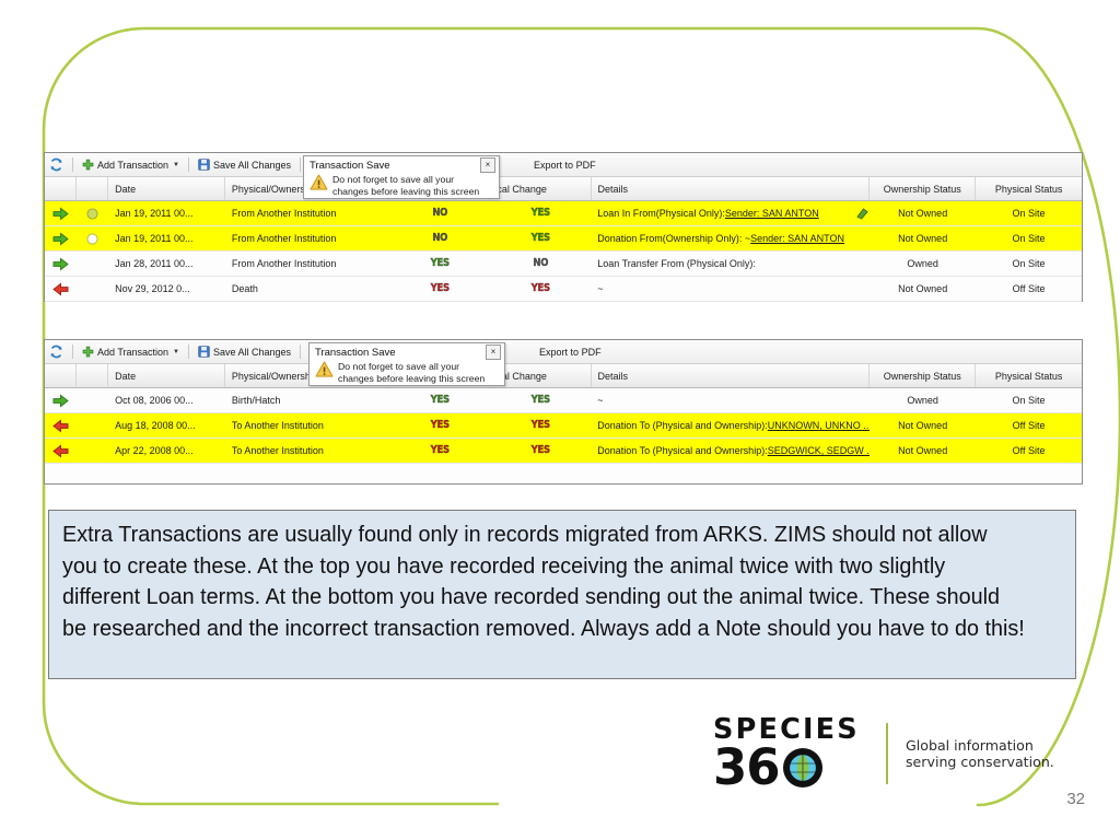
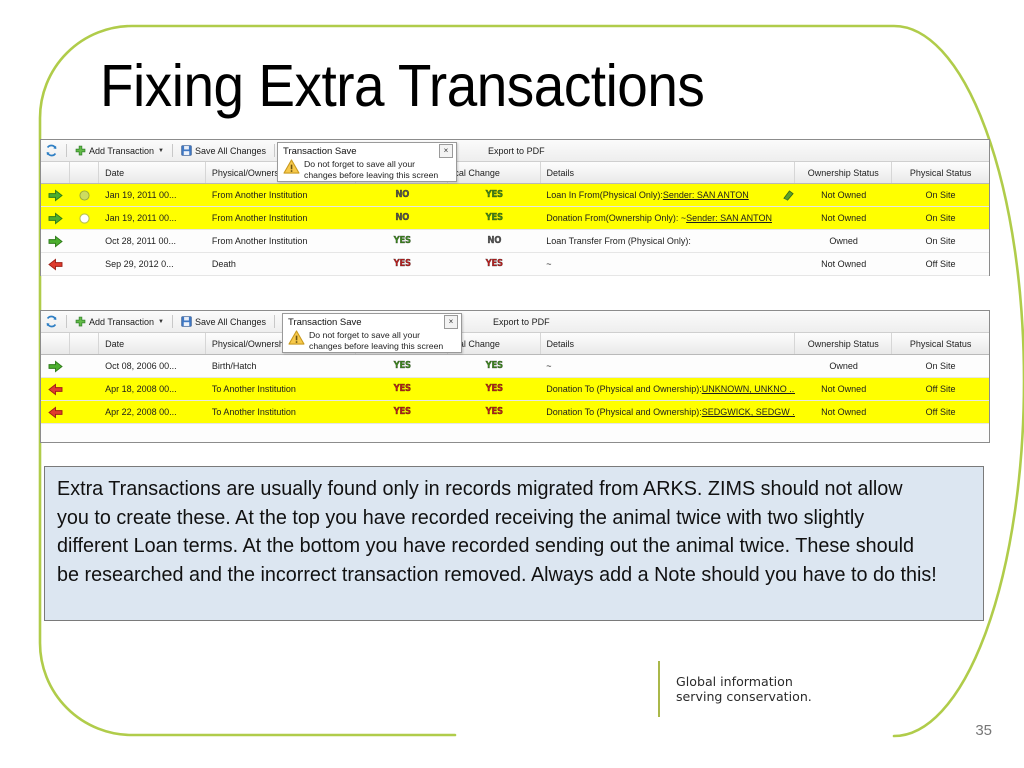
+ Fixing Extra Transactions
  Add Transaction
  Save All Changes
  Export to PDF
  Date
  al Change
  Details
  Ownership Status
  Physical Status
  Jan 19, 2011 00...
  From Another Institution
  NO
  YES
  Loan In From(Physical Only):
  Sender: SAN ANTON
  Not Owned
  On Site
  Jan 19, 2011 00...
  From Another Institution
  NO
  YES
  Donation From(Ownership Only): ~
  Sender: SAN ANTON
  Not Owned
  On Site
- Jan 28, 2011 00...
+ Oct 28, 2011 00...
  From Another Institution
  YES
  NO
  Loan Transfer From (Physical Only):
  Owned
  On Site
- Nov 29, 2012 0...
+ Sep 29, 2012 0...
  Death
  YES
  YES
  ~
  Not Owned
  Off Site
  Transaction Save
  ×
  Do not forget to save all your
  changes before leaving this screen
  Add Transaction
  Save All Changes
  Export to PDF
  Date
  l Change
  Details
  Ownership Status
  Physical Status
  Oct 08, 2006 00...
  Birth/Hatch
  YES
  YES
  ~
  Owned
  On Site
- Aug 18, 2008 00...
+ Apr 18, 2008 00...
  To Another Institution
  YES
  YES
  Donation To (Physical and Ownership):
  UNKNOWN, UNKNO ..
  Not Owned
  Off Site
  Apr 22, 2008 00...
  To Another Institution
  YES
  YES
  Donation To (Physical and Ownership):
  SEDGWICK, SEDGW .
  Not Owned
  Off Site
  Transaction Save
  ×
  Do not forget to save all your
  changes before leaving this screen
  Extra Transactions are usually found only in records migrated from ARKS. ZIMS should not allow you to create these. At the top you have recorded receiving the animal twice with two slightly different Loan terms. At the bottom you have recorded sending out the animal twice. These should be researched and the incorrect transaction removed. Always add a Note should you have to do this!
- SPECIES
- 36
  Global information
  serving conservation.
- 32
+ 35
